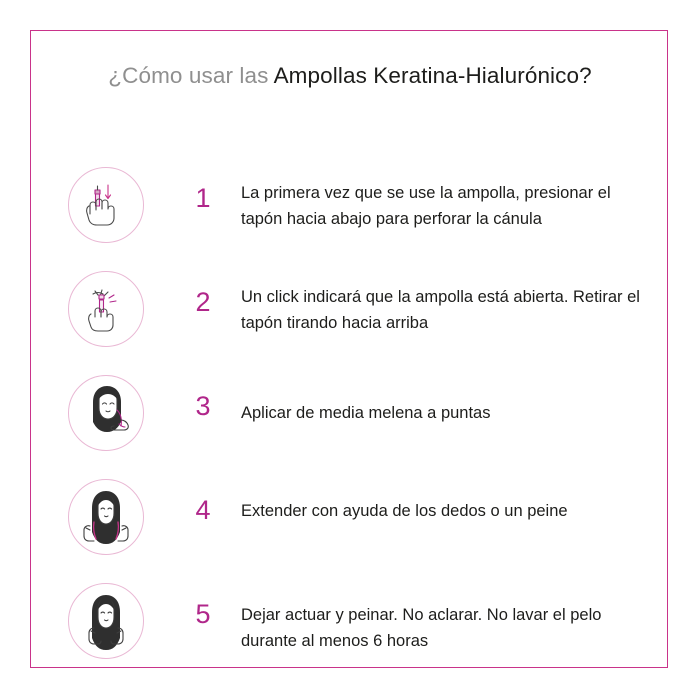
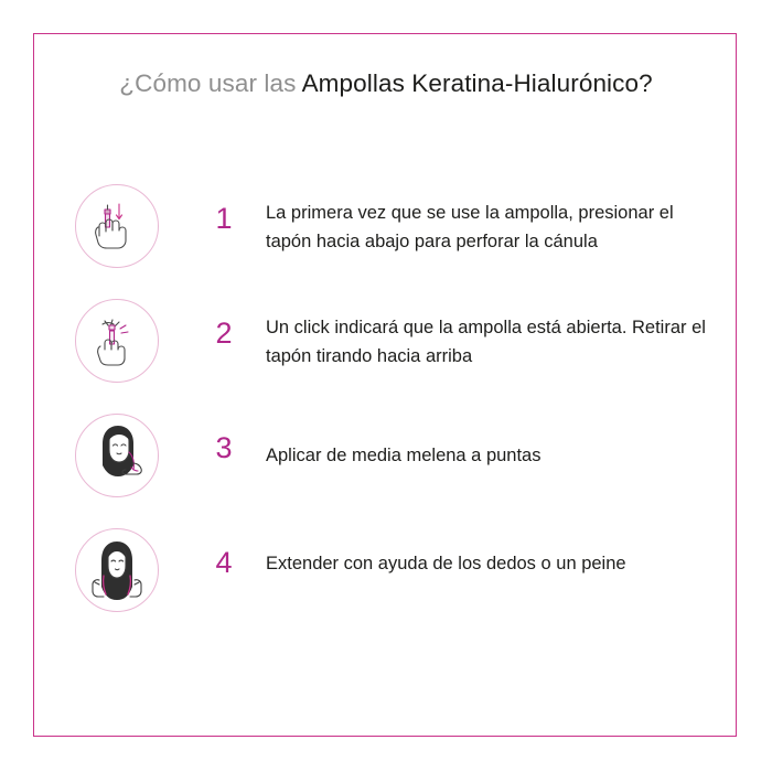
  ¿Cómo usar las Ampollas Keratina-Hialurónico?
  1
  La primera vez que se use la ampolla, presionar el tapón hacia abajo para perforar la cánula
  2
  Un click indicará que la ampolla está abierta. Retirar el tapón tirando hacia arriba
  3
  Aplicar de media melena a puntas
  4
  Extender con ayuda de los dedos o un peine
- 5
- Dejar actuar y peinar. No aclarar. No lavar el pelo durante al menos 6 horas
